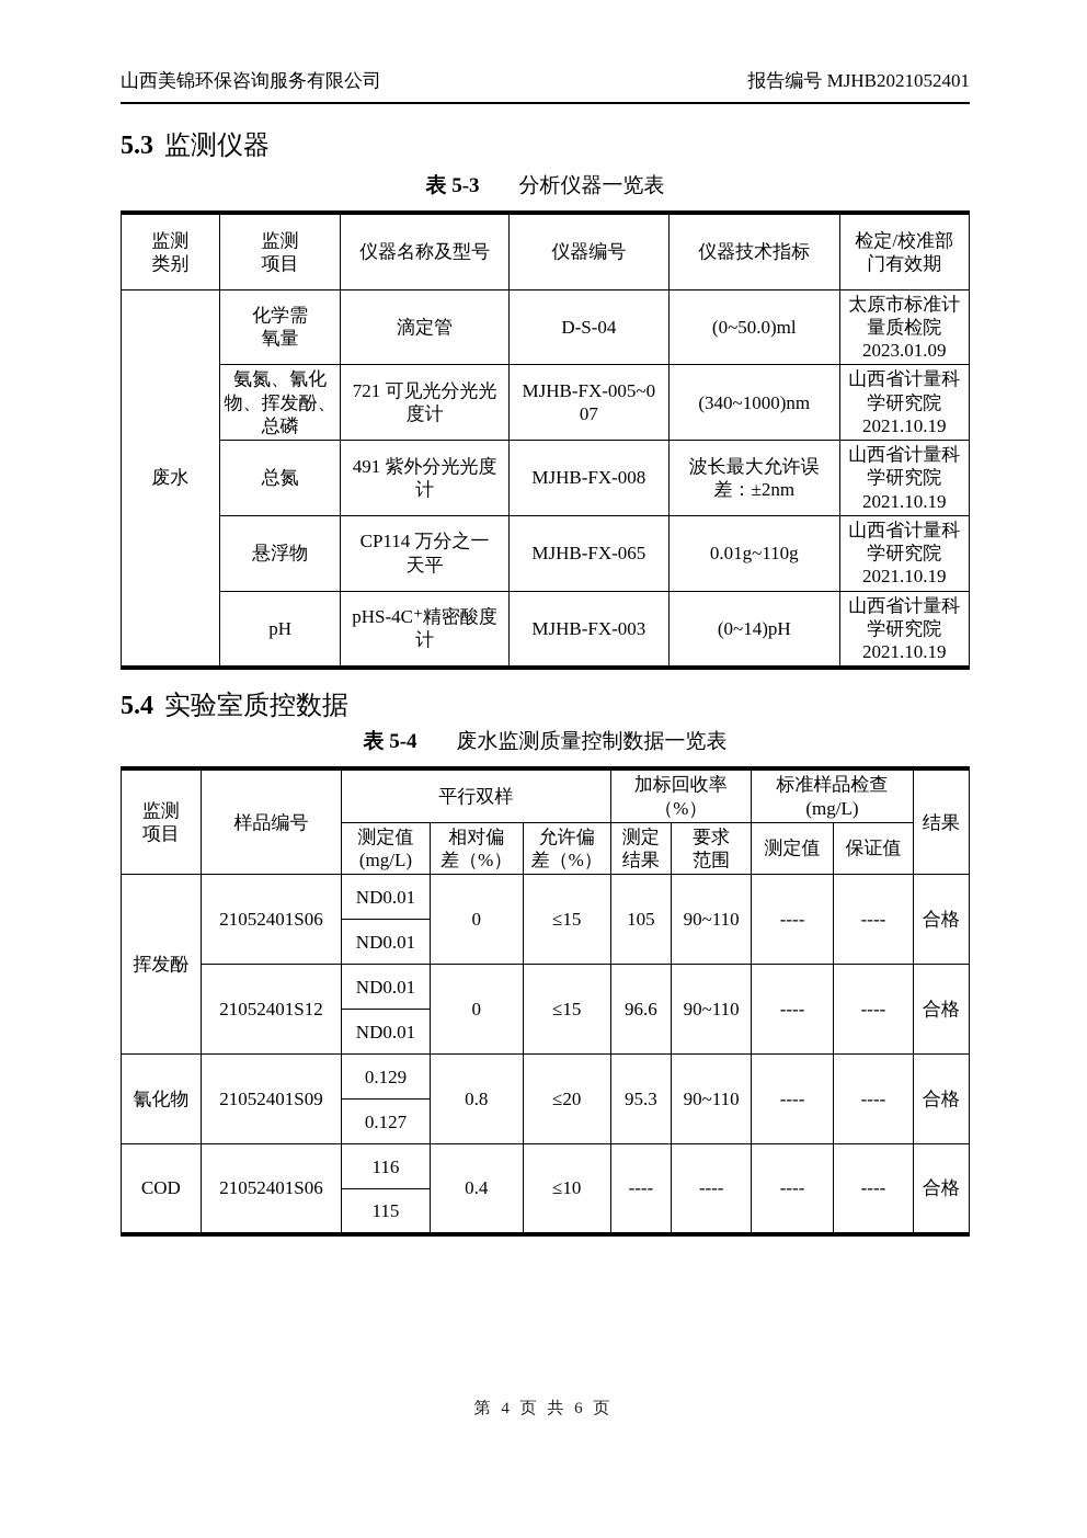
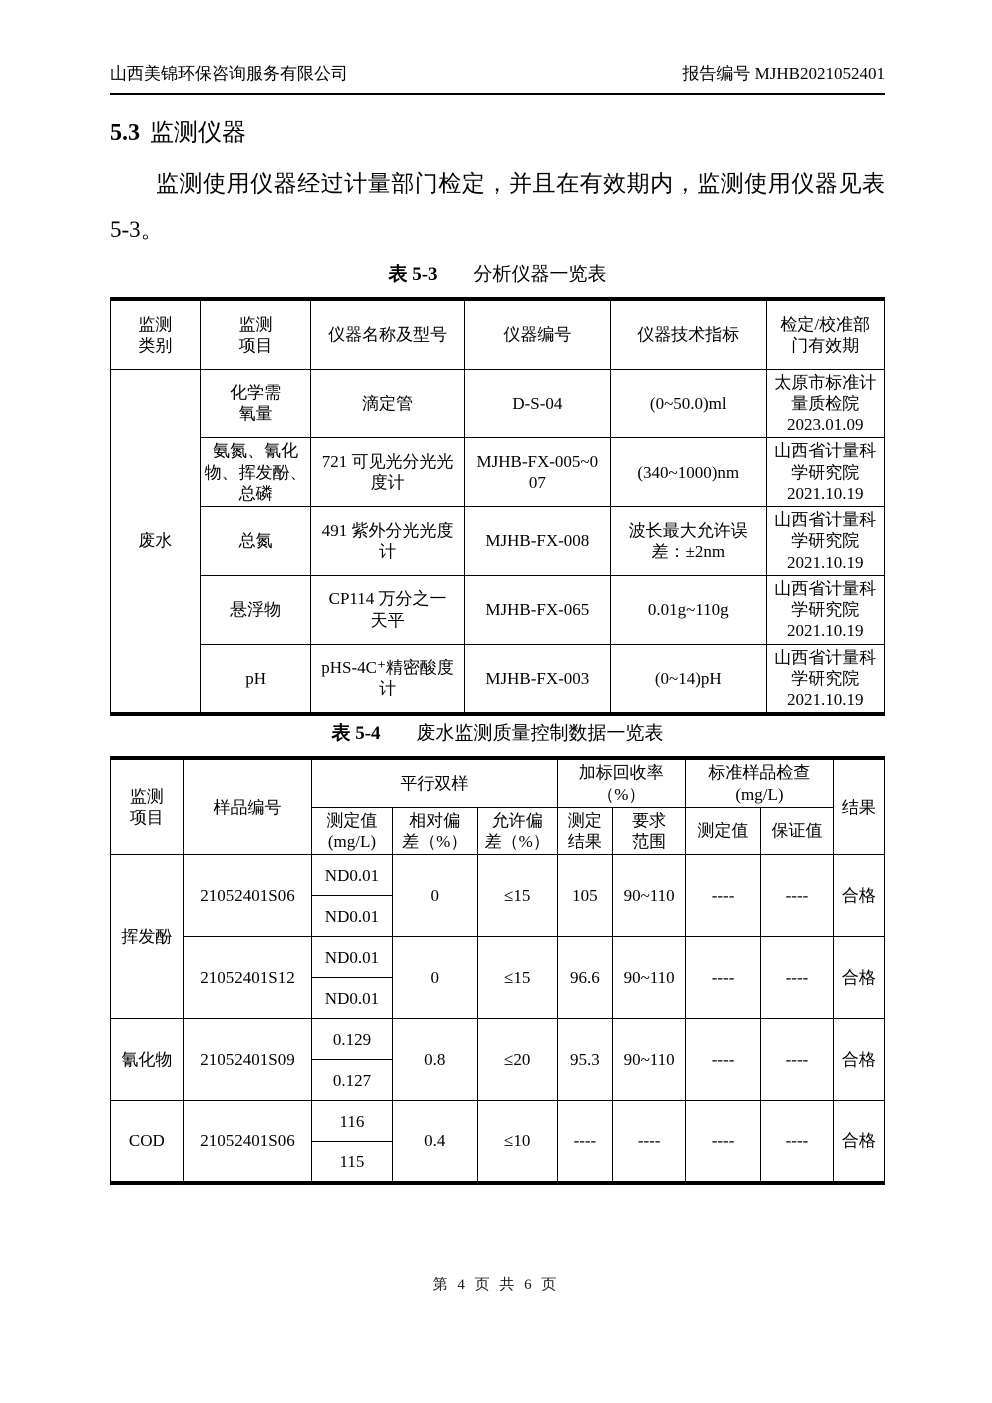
  山西美锦环保咨询服务有限公司
  报告编号 MJHB2021052401
  5.3 监测仪器
+ 监测使用仪器经过计量部门检定，并且在有效期内，监测使用仪器见表 5-3。
  表 5-3 分析仪器一览表
  监测 类别	监测 项目	仪器名称及型号	仪器编号	仪器技术指标	检定/校准部 门有效期
  废水	化学需 氧量	滴定管	D-S-04	(0~50.0)ml	太原市标准计 量质检院 2023.01.09
  氨氮、氰化 物、挥发酚、 总磷	721 可见光分光光 度计	MJHB-FX-005~0 07	(340~1000)nm	山西省计量科 学研究院 2021.10.19
  总氮	491 紫外分光光度 计	MJHB-FX-008	波长最大允许误 差：±2nm	山西省计量科 学研究院 2021.10.19
  悬浮物	CP114 万分之一 天平	MJHB-FX-065	0.01g~110g	山西省计量科 学研究院 2021.10.19
  pH	pHS-4C⁺精密酸度 计	MJHB-FX-003	(0~14)pH	山西省计量科 学研究院 2021.10.19
- 5.4 实验室质控数据
  表 5-4 废水监测质量控制数据一览表
  监测 项目	样品编号	平行双样	加标回收率 （%）	标准样品检查 (mg/L)	结果
  测定值 (mg/L)	相对偏 差（%）	允许偏 差（%）	测定 结果	要求 范围	测定值	保证值
  挥发酚	21052401S06	ND0.01	0	≤15	105	90~110	----	----	合格
  ND0.01
  21052401S12	ND0.01	0	≤15	96.6	90~110	----	----	合格
  ND0.01
  氰化物	21052401S09	0.129	0.8	≤20	95.3	90~110	----	----	合格
  0.127
  COD	21052401S06	116	0.4	≤10	----	----	----	----	合格
  115
  第 4 页 共 6 页
